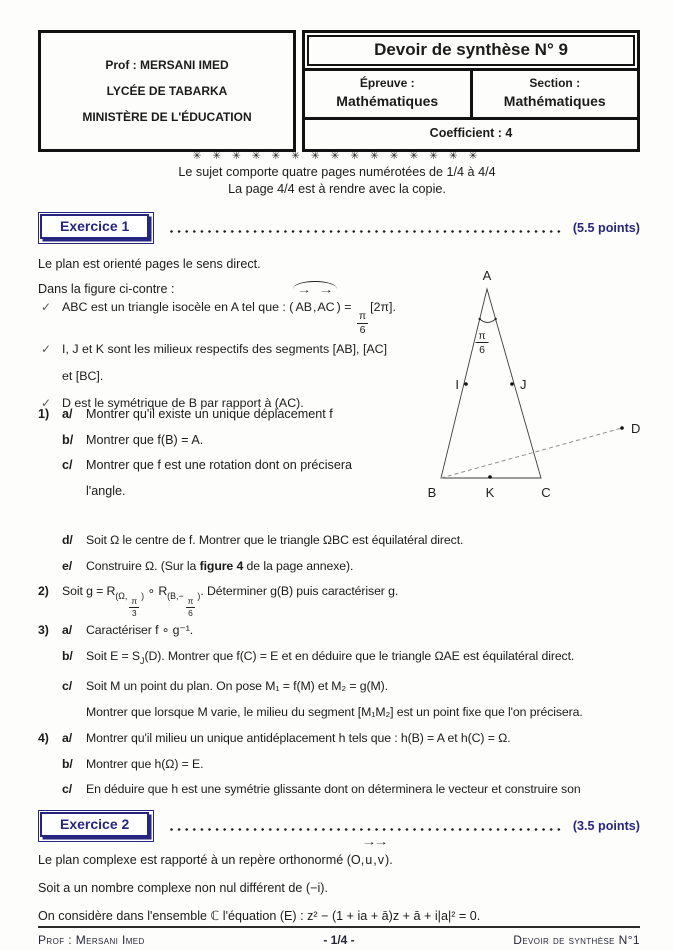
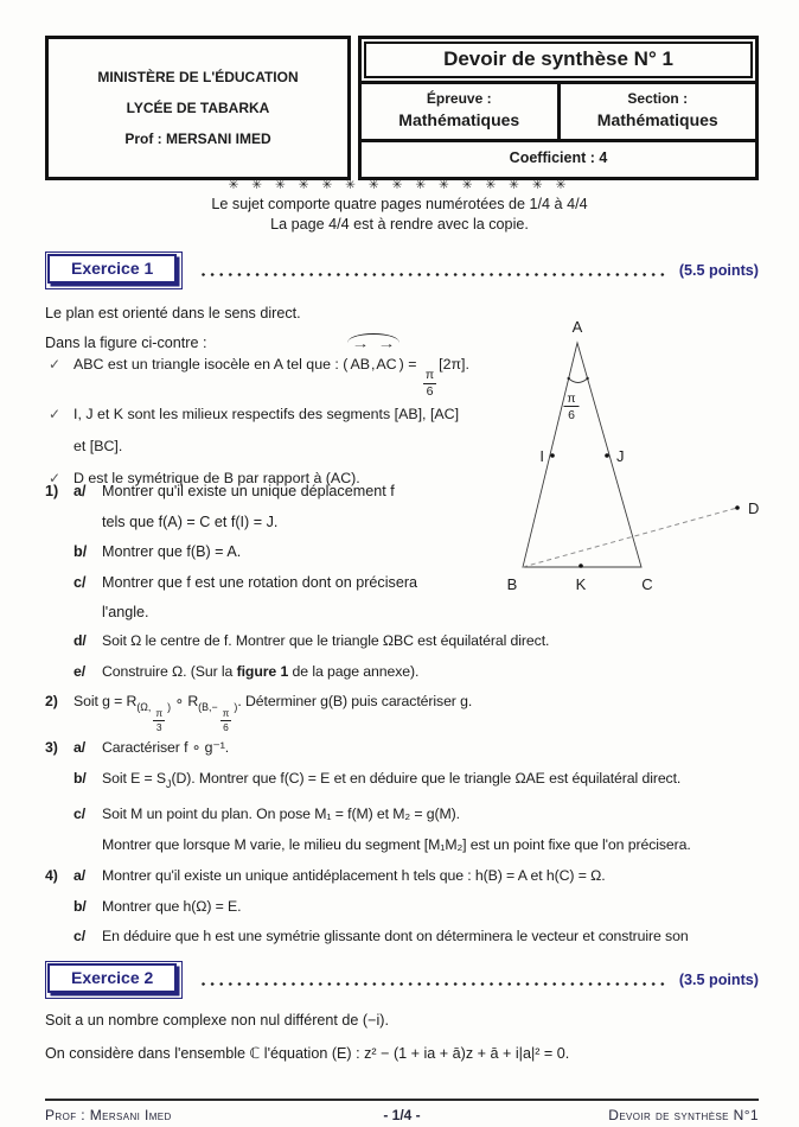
- Prof : MERSANI IMED
+ MINISTÈRE DE L'ÉDUCATION
  LYCÉE DE TABARKA
- MINISTÈRE DE L'ÉDUCATION
+ Prof : MERSANI IMED
- Devoir de synthèse N° 9
+ Devoir de synthèse N° 1
  Épreuve :
  Mathématiques
  Section :
  Mathématiques
  Coefficient : 4
  ✳ ✳ ✳ ✳ ✳ ✳ ✳ ✳ ✳ ✳ ✳ ✳ ✳ ✳ ✳
  Le sujet comporte quatre pages numérotées de 1/4 à 4/4
  La page 4/4 est à rendre avec la copie.
  Exercice 1
  (5.5 points)
- Le plan est orienté pages le sens direct.
+ Le plan est orienté dans le sens direct.
  Dans la figure ci-contre :
  ✓
  ABC est un triangle isocèle en A tel que : ( AB,AC ) =
  π
  6
  [2π].
  ✓
  I, J et K sont les milieux respectifs des segments [AB], [AC]
  et [BC].
  ✓
  D est le symétrique de B par rapport à (AC).
  A
  B
  C
  I
  J
  K
  D
  π
  6
  1)
  a/
  Montrer qu'il existe un unique déplacement f
+ tels que f(A) = C et f(I) = J.
  b/
  Montrer que f(B) = A.
  c/
  Montrer que f est une rotation dont on précisera
  l'angle.
  d/
  Soit Ω le centre de f. Montrer que le triangle ΩBC est équilatéral direct.
  e/
- Construire Ω. (Sur la figure 4 de la page annexe).
+ Construire Ω. (Sur la figure 1 de la page annexe).
  2)
  Soit g = R(Ω,
  π
  3
  ) ∘ R(B,−
  π
  6
  ). Déterminer g(B) puis caractériser g.
  3)
  a/
  Caractériser f ∘ g⁻¹.
  b/
  Soit E = SJ(D). Montrer que f(C) = E et en déduire que le triangle ΩAE est équilatéral direct.
  c/
  Soit M un point du plan. On pose M₁ = f(M) et M₂ = g(M).
  Montrer que lorsque M varie, le milieu du segment [M₁M₂] est un point fixe que l'on précisera.
  4)
  a/
- Montrer qu'il milieu un unique antidéplacement h tels que : h(B) = A et h(C) = Ω.
+ Montrer qu'il existe un unique antidéplacement h tels que : h(B) = A et h(C) = Ω.
  b/
  Montrer que h(Ω) = E.
  c/
  En déduire que h est une symétrie glissante dont on déterminera le vecteur et construire son
  Exercice 2
  (3.5 points)
- Le plan complexe est rapporté à un repère orthonormé (O,u,v).
  Soit a un nombre complexe non nul différent de (−i).
  On considère dans l'ensemble ℂ l'équation (E) : z² − (1 + ia + ā)z + ā + i|a|² = 0.
  Prof : Mersani Imed
  - 1/4 -
  Devoir de synthèse N°1
